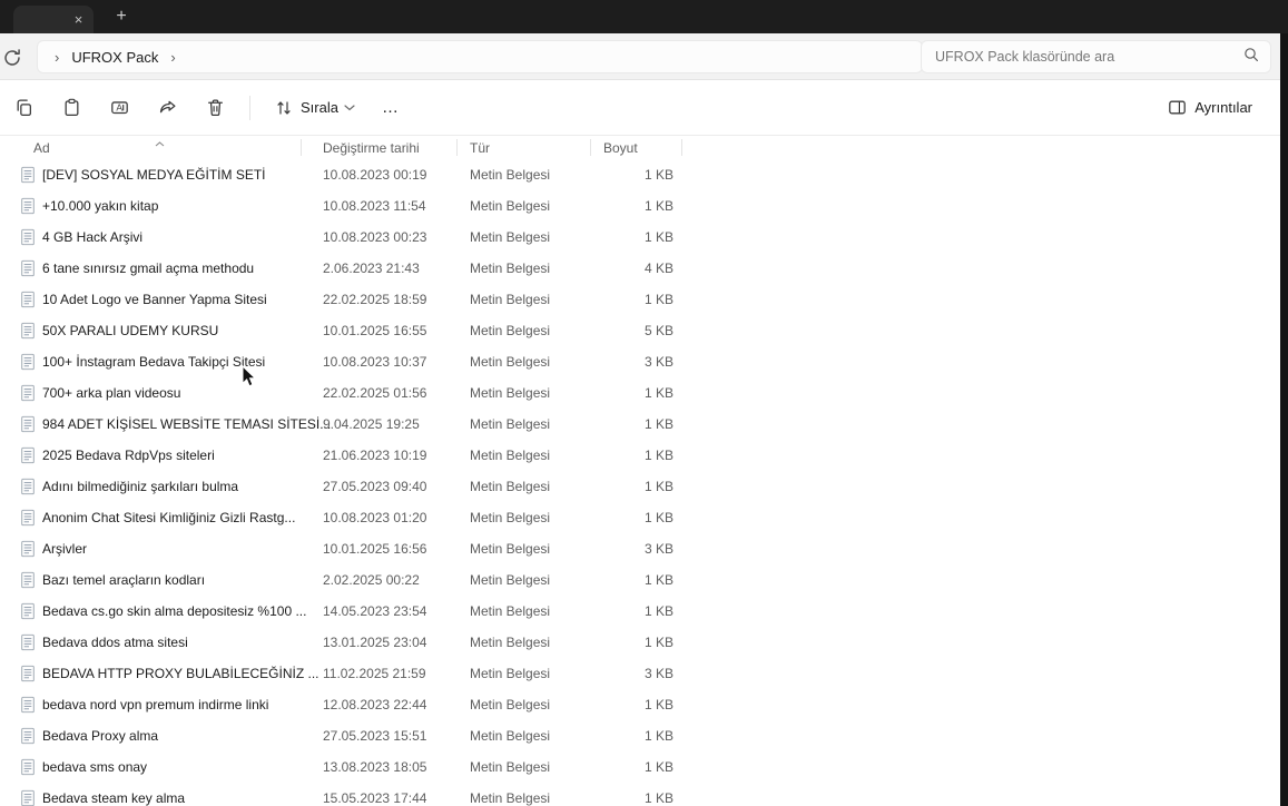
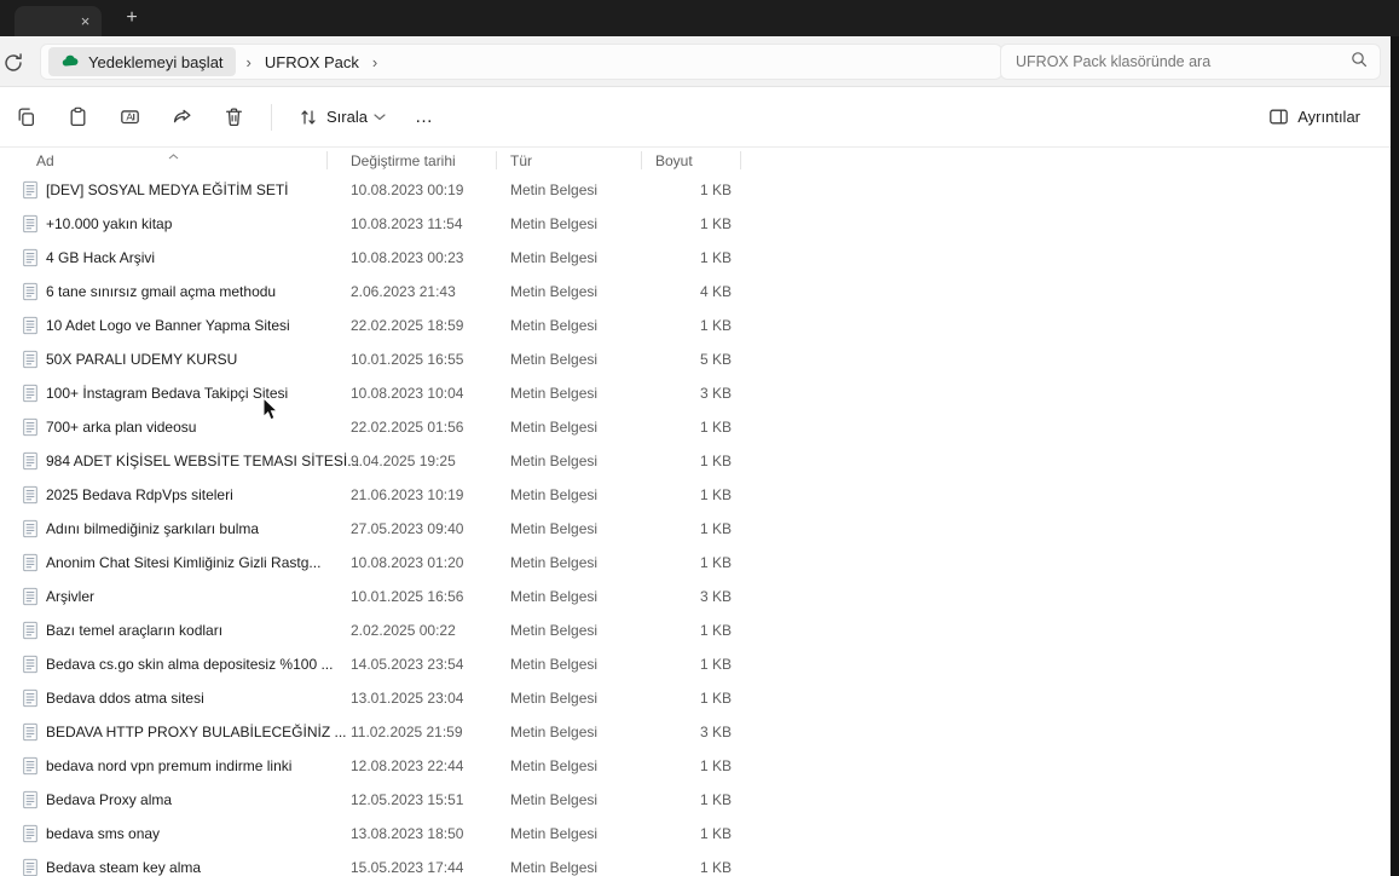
  ×
  +
+ Yedeklemeyi başlat
  ›
  UFROX Pack
  ›
  UFROX Pack klasöründe ara
  A
  Sırala
  …
  Ayrıntılar
  Ad
  Değiştirme tarihi
  Tür
  Boyut
  [DEV] SOSYAL MEDYA EĞİTİM SETİ
  10.08.2023 00:19
  Metin Belgesi
  1 KB
  +10.000 yakın kitap
  10.08.2023 11:54
  Metin Belgesi
  1 KB
  4 GB Hack Arşivi
  10.08.2023 00:23
  Metin Belgesi
  1 KB
  6 tane sınırsız gmail açma methodu
  2.06.2023 21:43
  Metin Belgesi
  4 KB
  10 Adet Logo ve Banner Yapma Sitesi
  22.02.2025 18:59
  Metin Belgesi
  1 KB
  50X PARALI UDEMY KURSU
  10.01.2025 16:55
  Metin Belgesi
  5 KB
  100+ İnstagram Bedava Takipçi Sitesi
- 10.08.2023 10:37
+ 10.08.2023 10:04
  Metin Belgesi
  3 KB
  700+ arka plan videosu
  22.02.2025 01:56
  Metin Belgesi
  1 KB
  984 ADET KİŞİSEL WEBSİTE TEMASI SİTESİ...
  9.04.2025 19:25
  Metin Belgesi
  1 KB
  2025 Bedava RdpVps siteleri
  21.06.2023 10:19
  Metin Belgesi
  1 KB
  Adını bilmediğiniz şarkıları bulma
  27.05.2023 09:40
  Metin Belgesi
  1 KB
  Anonim Chat Sitesi Kimliğiniz Gizli Rastg...
  10.08.2023 01:20
  Metin Belgesi
  1 KB
  Arşivler
  10.01.2025 16:56
  Metin Belgesi
  3 KB
  Bazı temel araçların kodları
  2.02.2025 00:22
  Metin Belgesi
  1 KB
  Bedava cs.go skin alma depositesiz %100 ...
  14.05.2023 23:54
  Metin Belgesi
  1 KB
  Bedava ddos atma sitesi
  13.01.2025 23:04
  Metin Belgesi
  1 KB
  BEDAVA HTTP PROXY BULABİLECEĞİNİZ ...
  11.02.2025 21:59
  Metin Belgesi
  3 KB
  bedava nord vpn premum indirme linki
  12.08.2023 22:44
  Metin Belgesi
  1 KB
  Bedava Proxy alma
- 27.05.2023 15:51
+ 12.05.2023 15:51
  Metin Belgesi
  1 KB
  bedava sms onay
- 13.08.2023 18:05
+ 13.08.2023 18:50
  Metin Belgesi
  1 KB
  Bedava steam key alma
  15.05.2023 17:44
  Metin Belgesi
  1 KB
